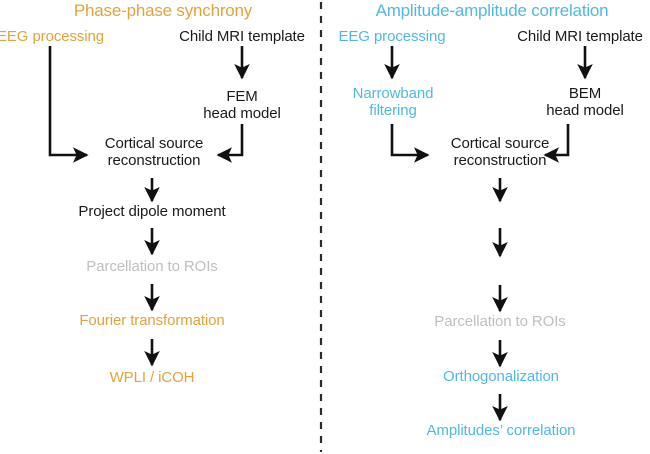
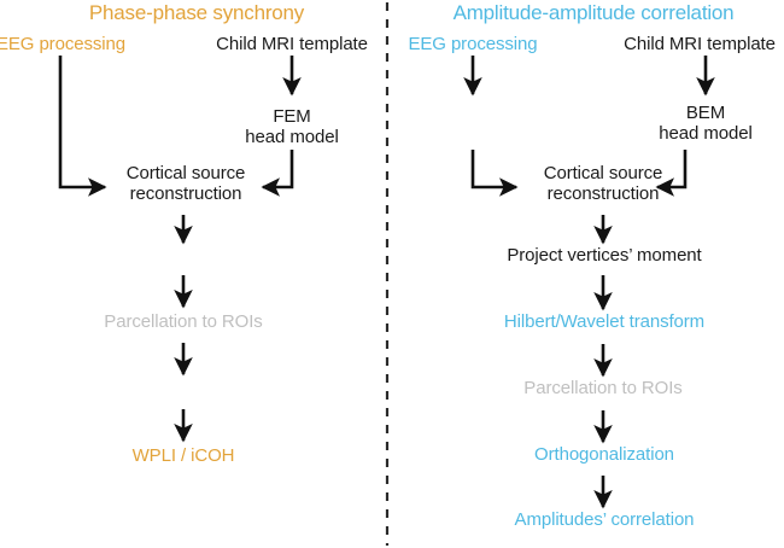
  Phase-phase synchrony
  EEG processing
  Child MRI template
  FEM
  head model
  Cortical source
  reconstruction
- Project dipole moment
  Parcellation to ROIs
- Fourier transformation
  WPLI / iCOH
  Amplitude-amplitude correlation
  EEG processing
  Child MRI template
- Narrowband
- filtering
  BEM
  head model
  Cortical source
  reconstruction
+ Project vertices’ moment
+ Hilbert/Wavelet transform
  Parcellation to ROIs
  Orthogonalization
  Amplitudes’ correlation
